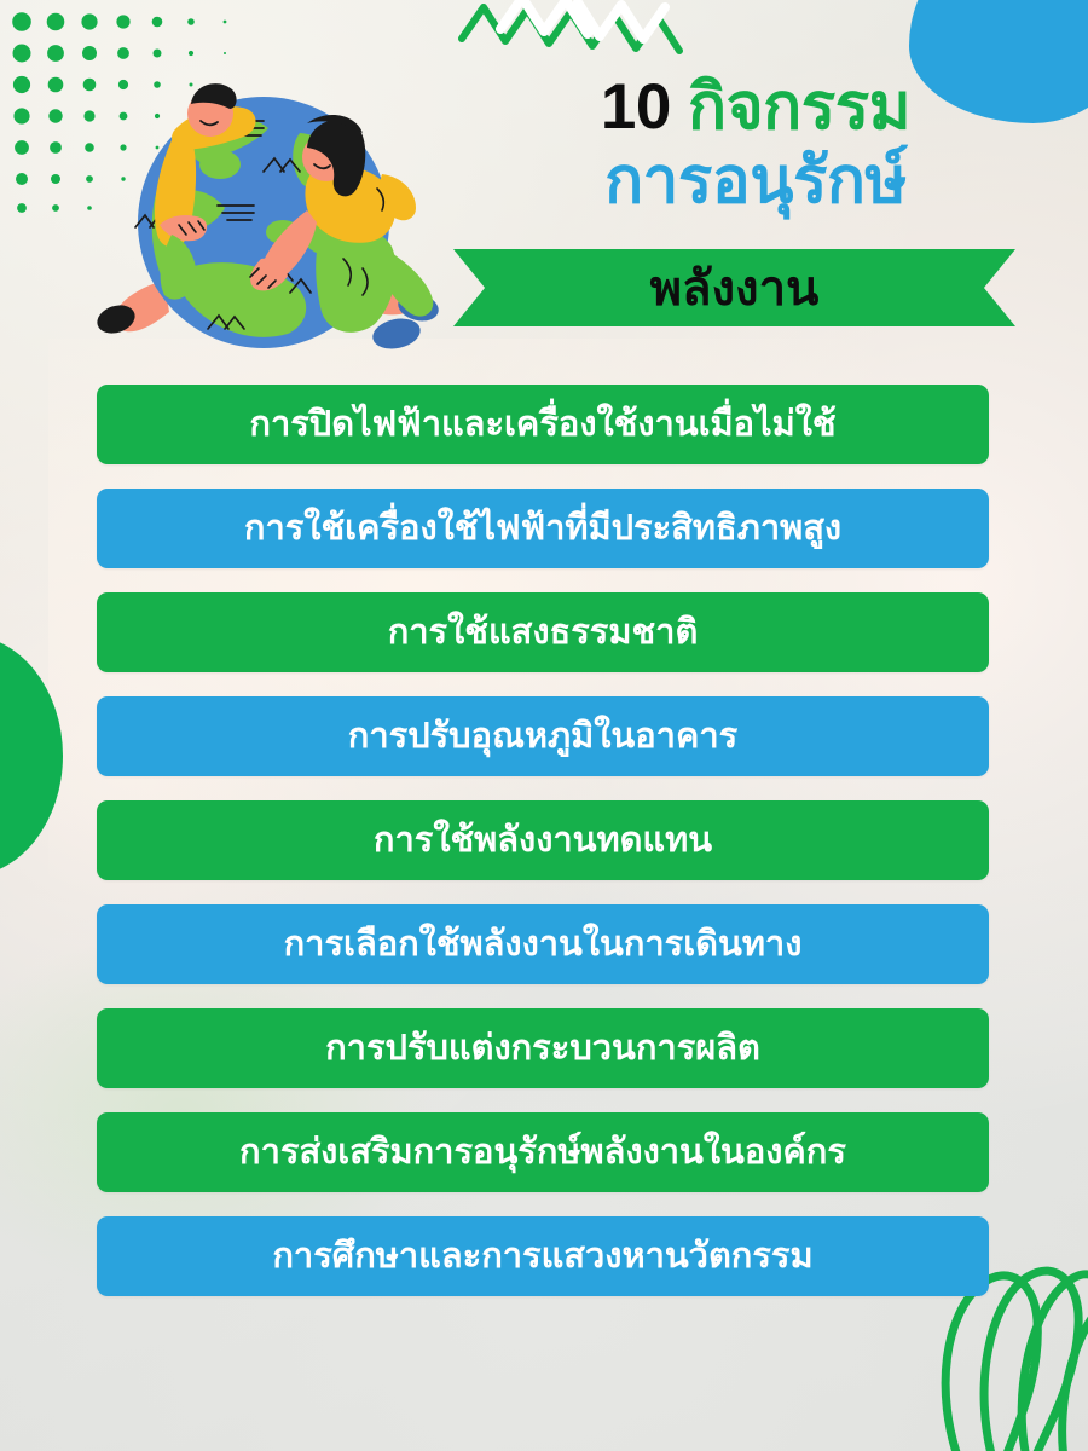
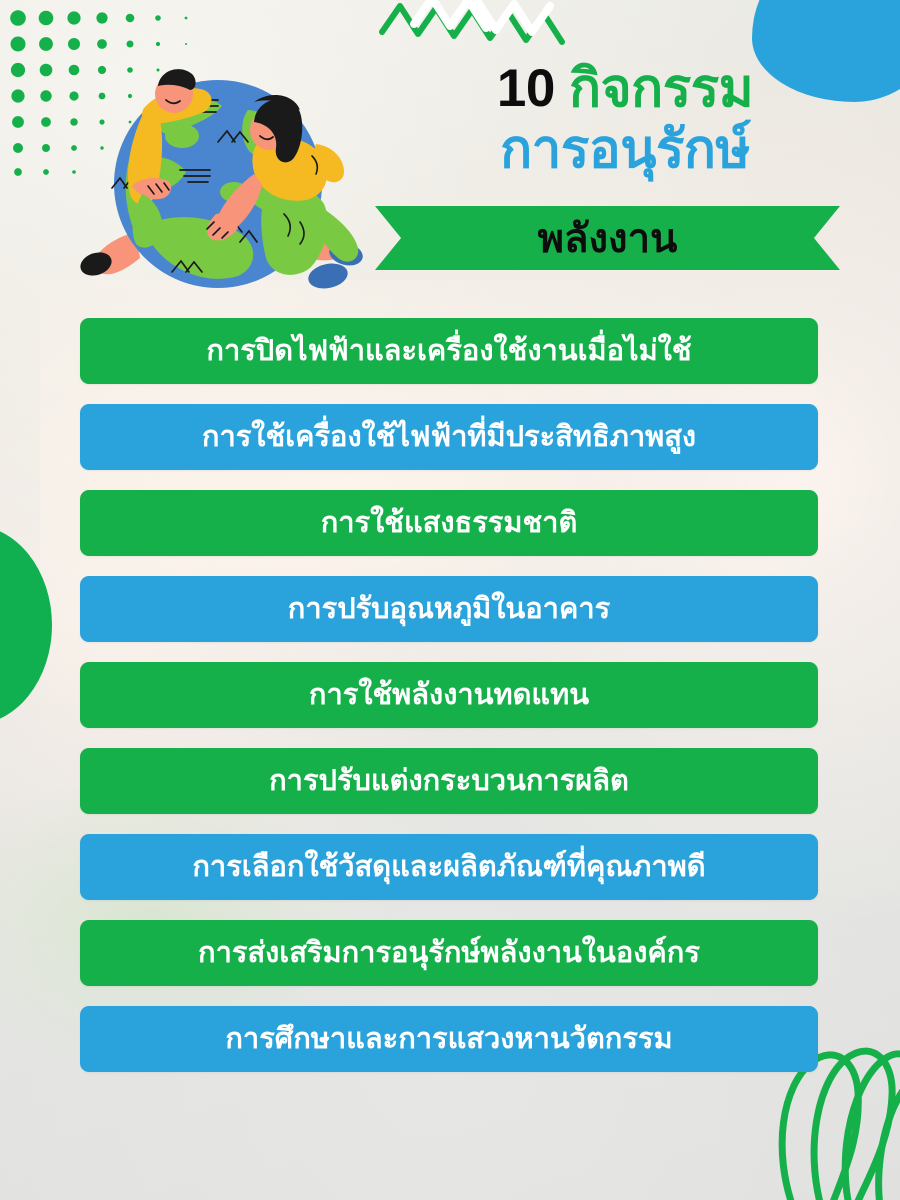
  10 กิจกรรม
  การอนุรักษ์
  พลังงาน
  การปิดไฟฟ้าและเครื่องใช้งานเมื่อไม่ใช้
  การใช้เครื่องใช้ไฟฟ้าที่มีประสิทธิภาพสูง
  การใช้แสงธรรมชาติ
  การปรับอุณหภูมิในอาคาร
  การใช้พลังงานทดแทน
- การเลือกใช้พลังงานในการเดินทาง
  การปรับแต่งกระบวนการผลิต
+ การเลือกใช้วัสดุและผลิตภัณฑ์ที่คุณภาพดี
  การส่งเสริมการอนุรักษ์พลังงานในองค์กร
  การศึกษาและการแสวงหานวัตกรรม
